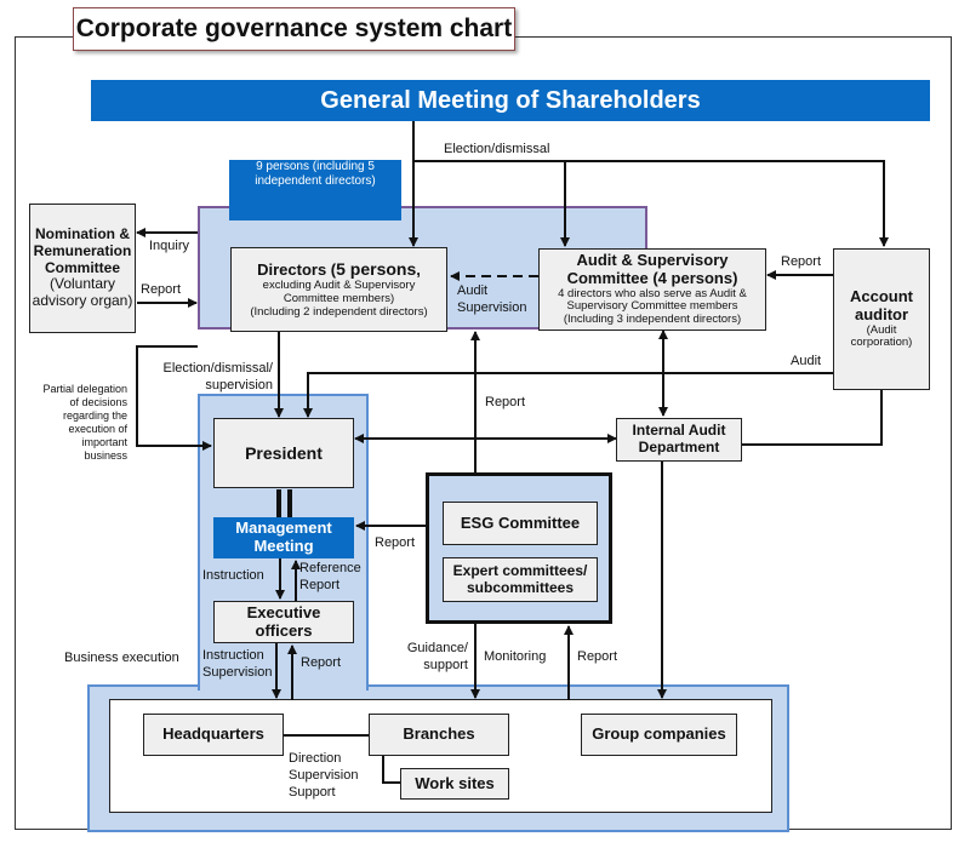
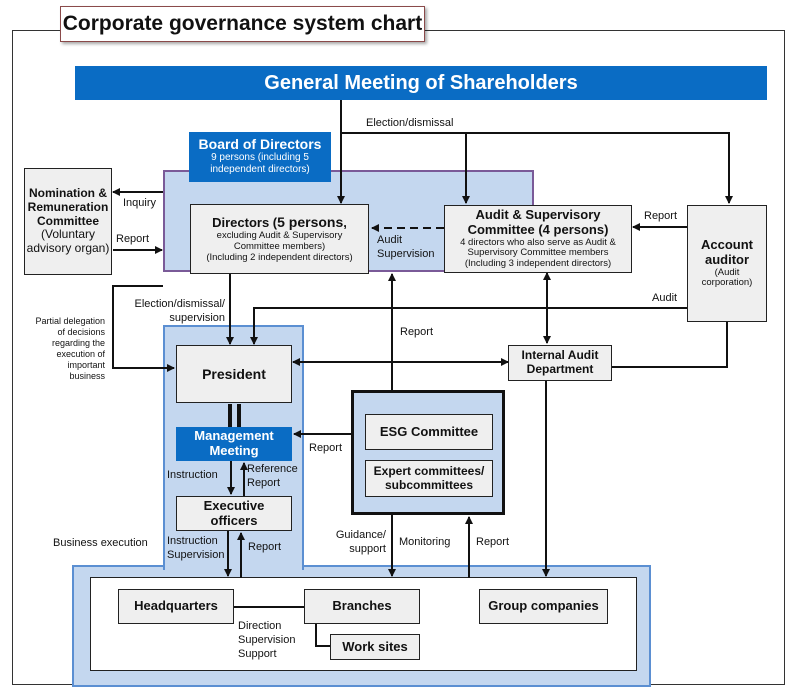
  Corporate governance system chart
  General Meeting of Shareholders
+ Board of Directors
  9 persons (including 5 independent directors)
  Nomination &
  Remuneration
  Committee
  (Voluntary
  advisory organ)
  Directors (5 persons,
  excluding Audit & Supervisory
  Committee members)
  (Including 2 independent directors)
  Audit & Supervisory
  Committee (4 persons)
  4 directors who also serve as Audit &
  Supervisory Committee members
  (Including 3 independent directors)
  Account
  auditor
  (Audit
  corporation)
  President
  Internal Audit
  Department
  Management
  Meeting
  Executive
  officers
  ESG Committee
  Expert committees/
  subcommittees
  Headquarters
  Branches
  Work sites
  Group companies
  Election/dismissal
  Inquiry
  Report
  Audit
  Supervision
  Report
  Audit
  Election/dismissal/
  supervision
  Partial delegation
  of decisions
  regarding the
  execution of
  important
  business
  Report
  Report
  Instruction
  Reference
  Report
  Business execution
  Instruction
  Supervision
  Report
  Guidance/
  support
  Monitoring
  Report
  Direction
  Supervision
  Support
